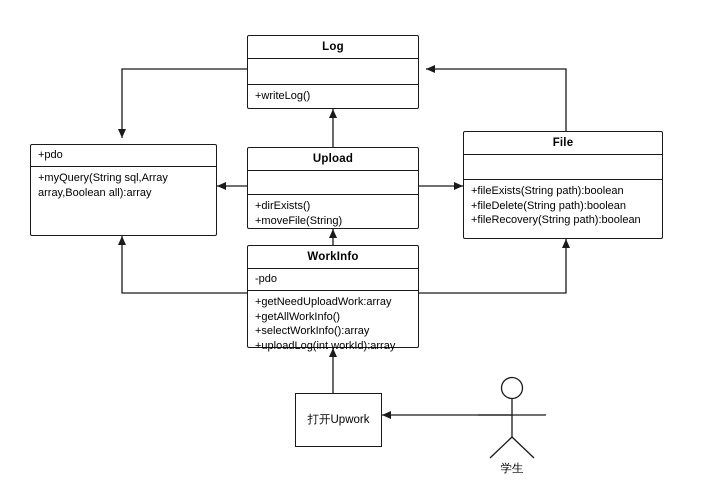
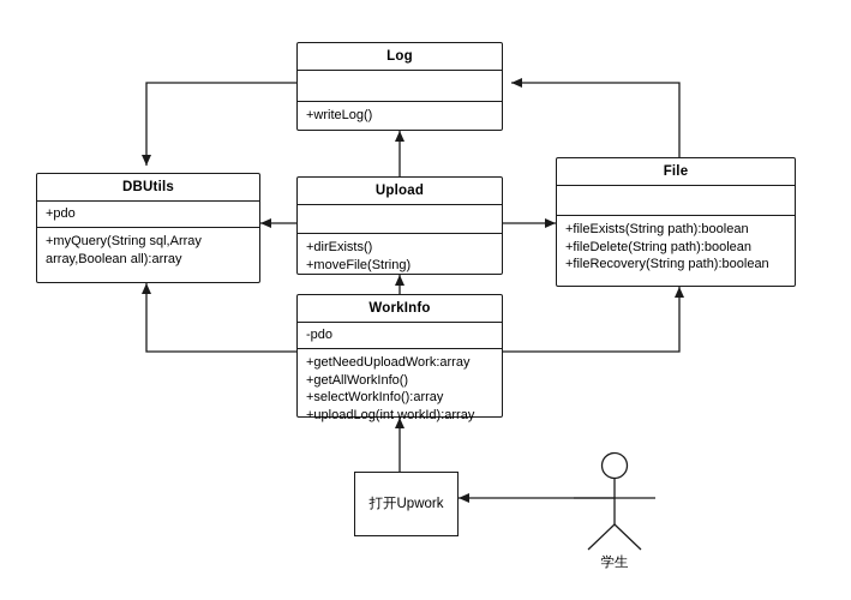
  Log
  +writeLog()
+ DBUtils
  +pdo
  +myQuery(String sql,Array array,Boolean all):array
  Upload
  +dirExists()
  +moveFile(String)
  File
  +fileExists(String path):boolean
  +fileDelete(String path):boolean
  +fileRecovery(String path):boolean
  WorkInfo
  -pdo
  +getNeedUploadWork:array
  +getAllWorkInfo()
  +selectWorkInfo():array
  +uploadLog(int workId):array
  打开Upwork
  学生
